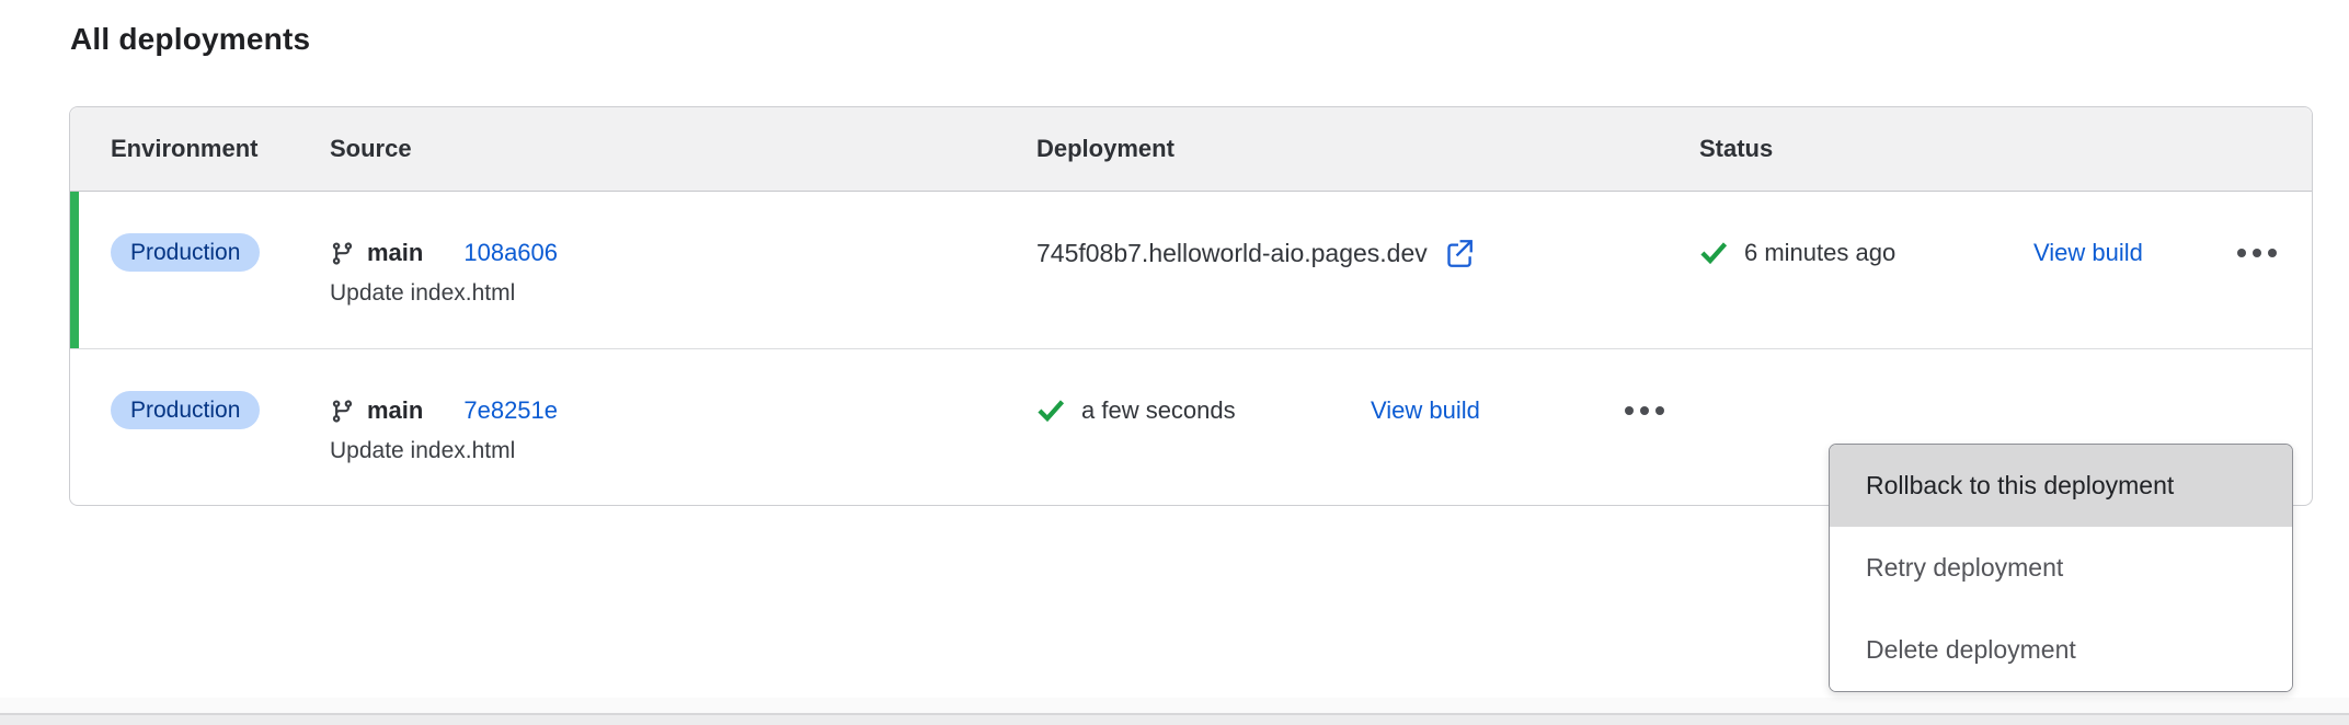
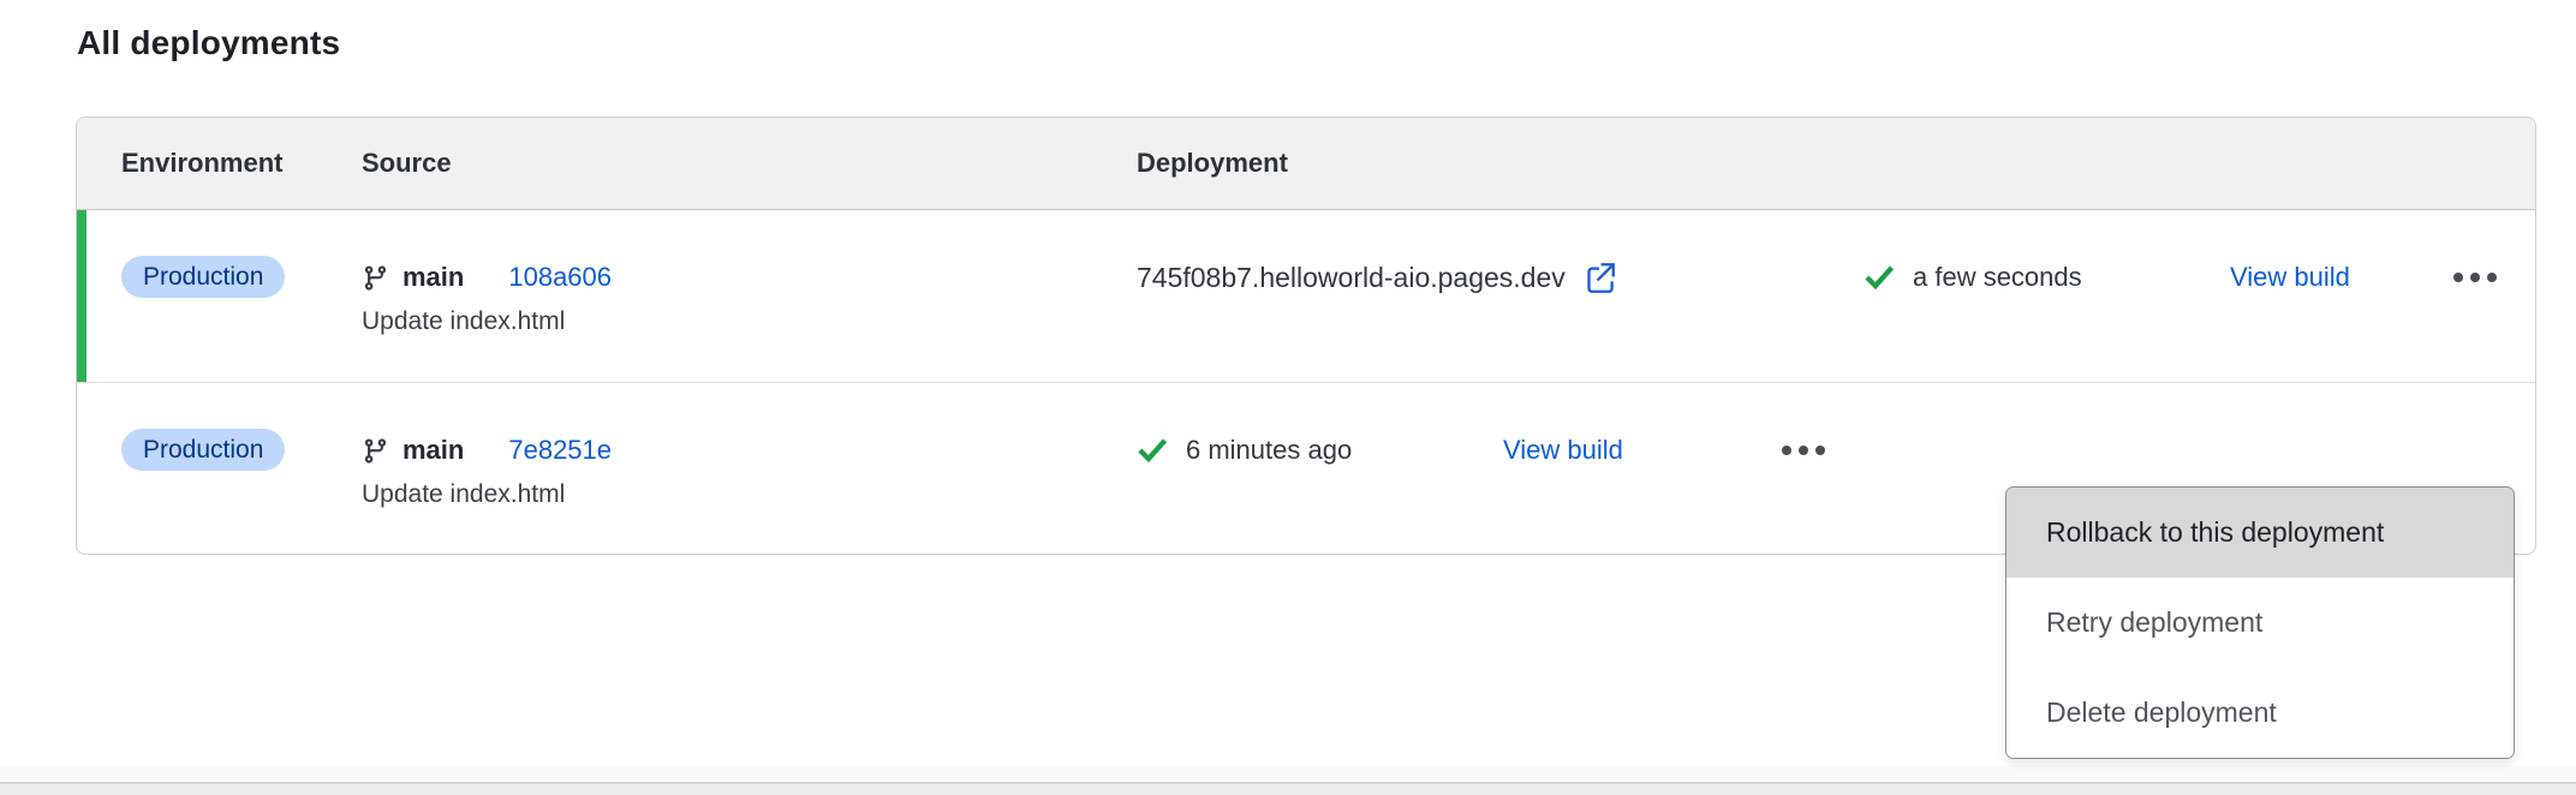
  All deployments
  Environment
  Source
  Deployment
- Status
  Production
  main
  108a606
  Update index.html
  745f08b7.helloworld-aio.pages.dev
- 6 minutes ago
+ a few seconds
  View build
  Production
  main
  7e8251e
  Update index.html
- a few seconds
+ 6 minutes ago
  View build
  Rollback to this deployment
  Retry deployment
  Delete deployment
